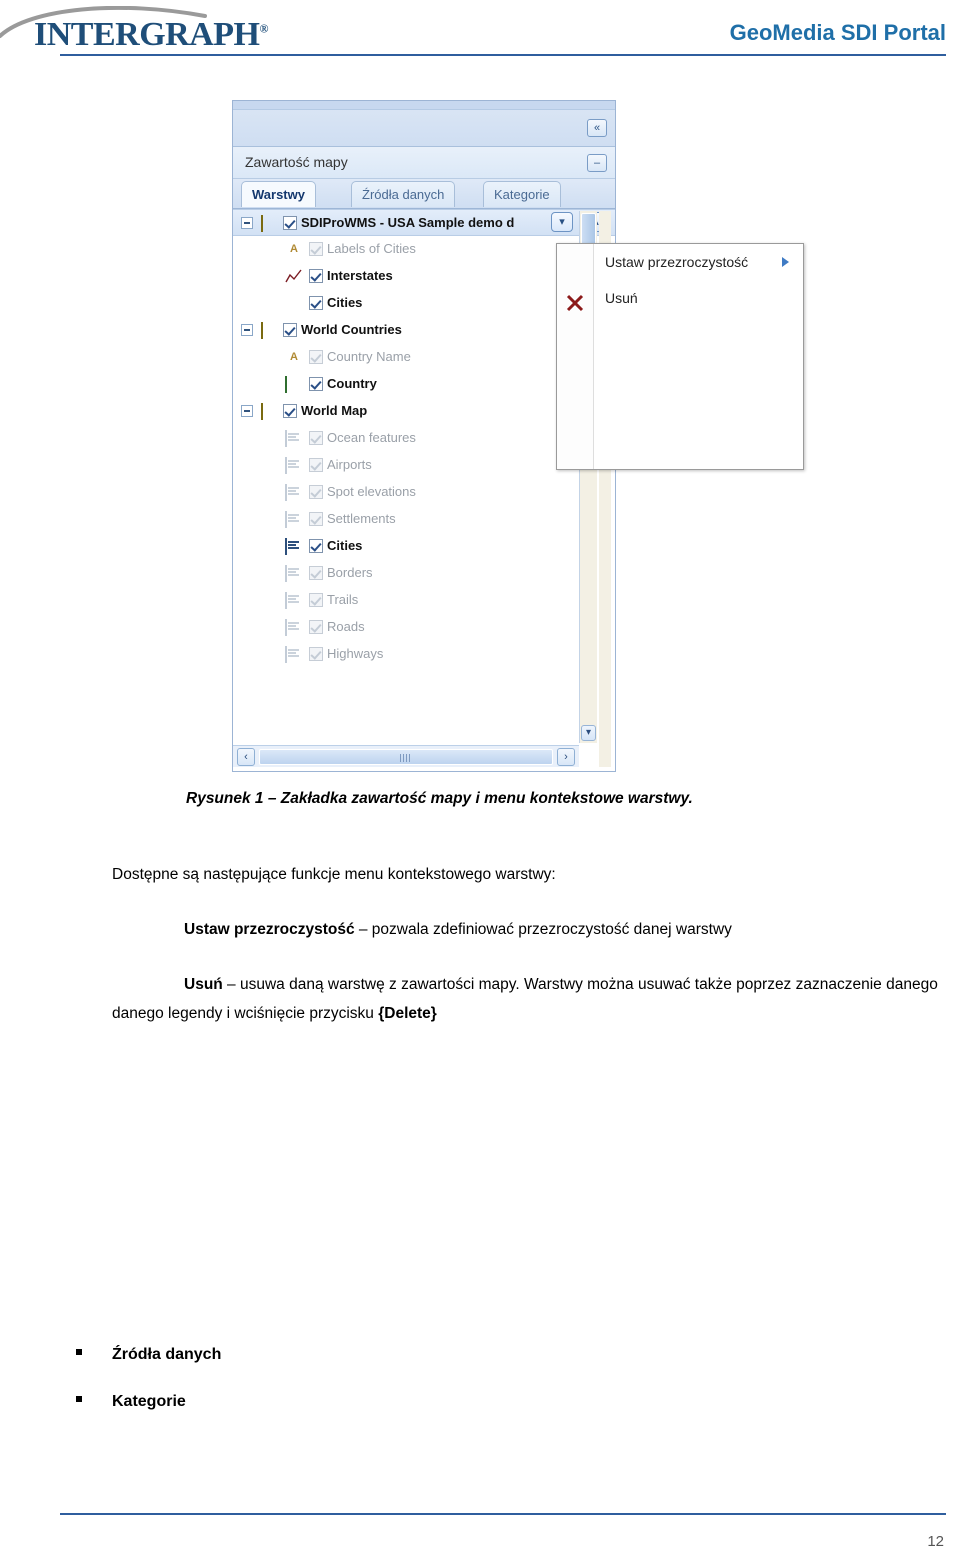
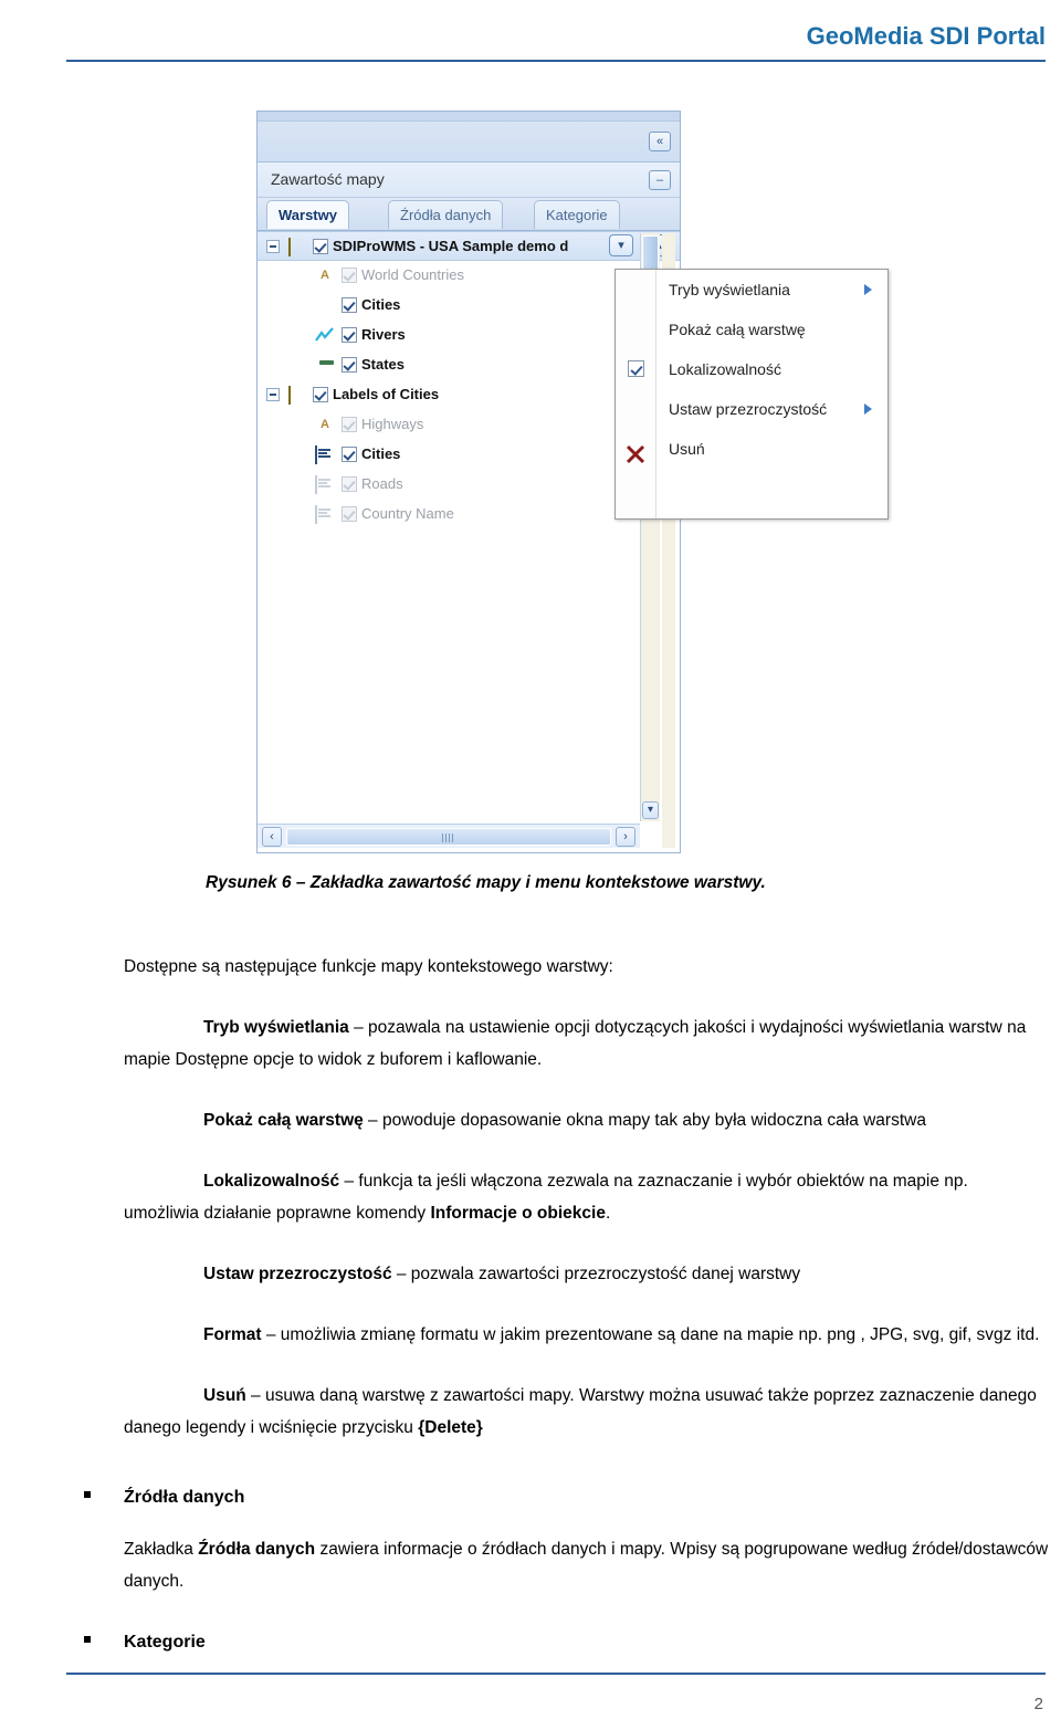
- INTERGRAPH®
  GeoMedia SDI Portal
  «
  Zawartość mapy
  –
  Warstwy
  Źródła danych
  Kategorie
  SDIProWMS - USA Sample demo d
  ▾
  A
- Labels of Cities
+ World Countries
- Interstates
  Cities
+ Rivers
+ States
- World Countries
+ Labels of Cities
  A
- Country Name
+ Highways
- Country
- World Map
- Ocean features
- Airports
- Spot elevations
- Settlements
  Cities
- Borders
- Trails
  Roads
- Highways
+ Country Name
  ▾
  ‹
  ›
+ Tryb wyświetlania
+ Pokaż całą warstwę
+ Lokalizowalność
  Ustaw przezroczystość
  Usuń
- Rysunek 1 – Zakładka zawartość mapy i menu kontekstowe warstwy.
+ Rysunek 6 – Zakładka zawartość mapy i menu kontekstowe warstwy.
- Dostępne są następujące funkcje menu kontekstowego warstwy:
+ Dostępne są następujące funkcje mapy kontekstowego warstwy:
+ Tryb wyświetlania – pozawala na ustawienie opcji dotyczących jakości i wydajności wyświetlania warstw na mapie Dostępne opcje to widok z buforem i kaflowanie.
+ Pokaż całą warstwę – powoduje dopasowanie okna mapy tak aby była widoczna cała warstwa
+ Lokalizowalność – funkcja ta jeśli włączona zezwala na zaznaczanie i wybór obiektów na mapie np. umożliwia działanie poprawne komendy Informacje o obiekcie.
- Ustaw przezroczystość – pozwala zdefiniować przezroczystość danej warstwy
+ Ustaw przezroczystość – pozwala zawartości przezroczystość danej warstwy
+ Format – umożliwia zmianę formatu w jakim prezentowane są dane na mapie np. png , JPG, svg, gif, svgz itd.
  Usuń – usuwa daną warstwę z zawartości mapy. Warstwy można usuwać także poprzez zaznaczenie danego danego legendy i wciśnięcie przycisku {Delete}
  Źródła danych
+ Zakładka Źródła danych zawiera informacje o źródłach danych i mapy. Wpisy są pogrupowane według źródeł/dostawców danych.
  Kategorie
- 12
+ 2
